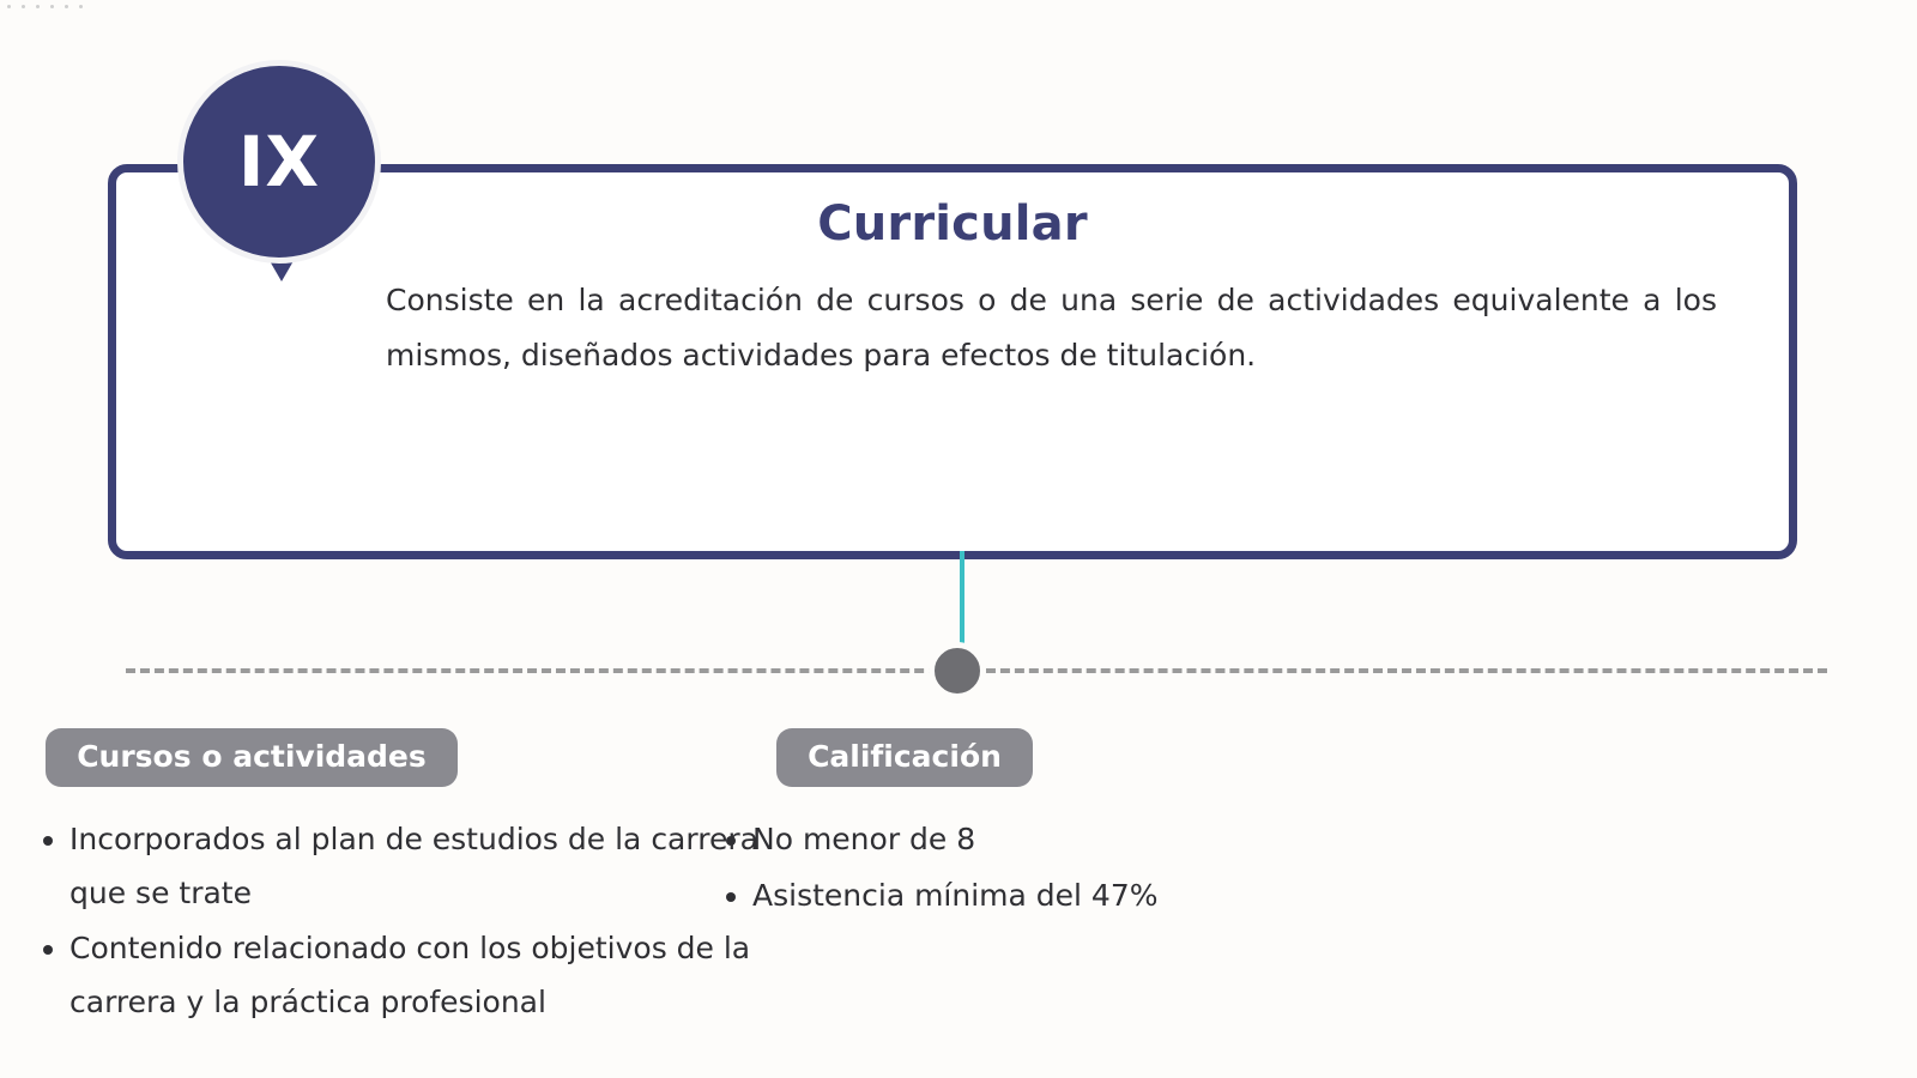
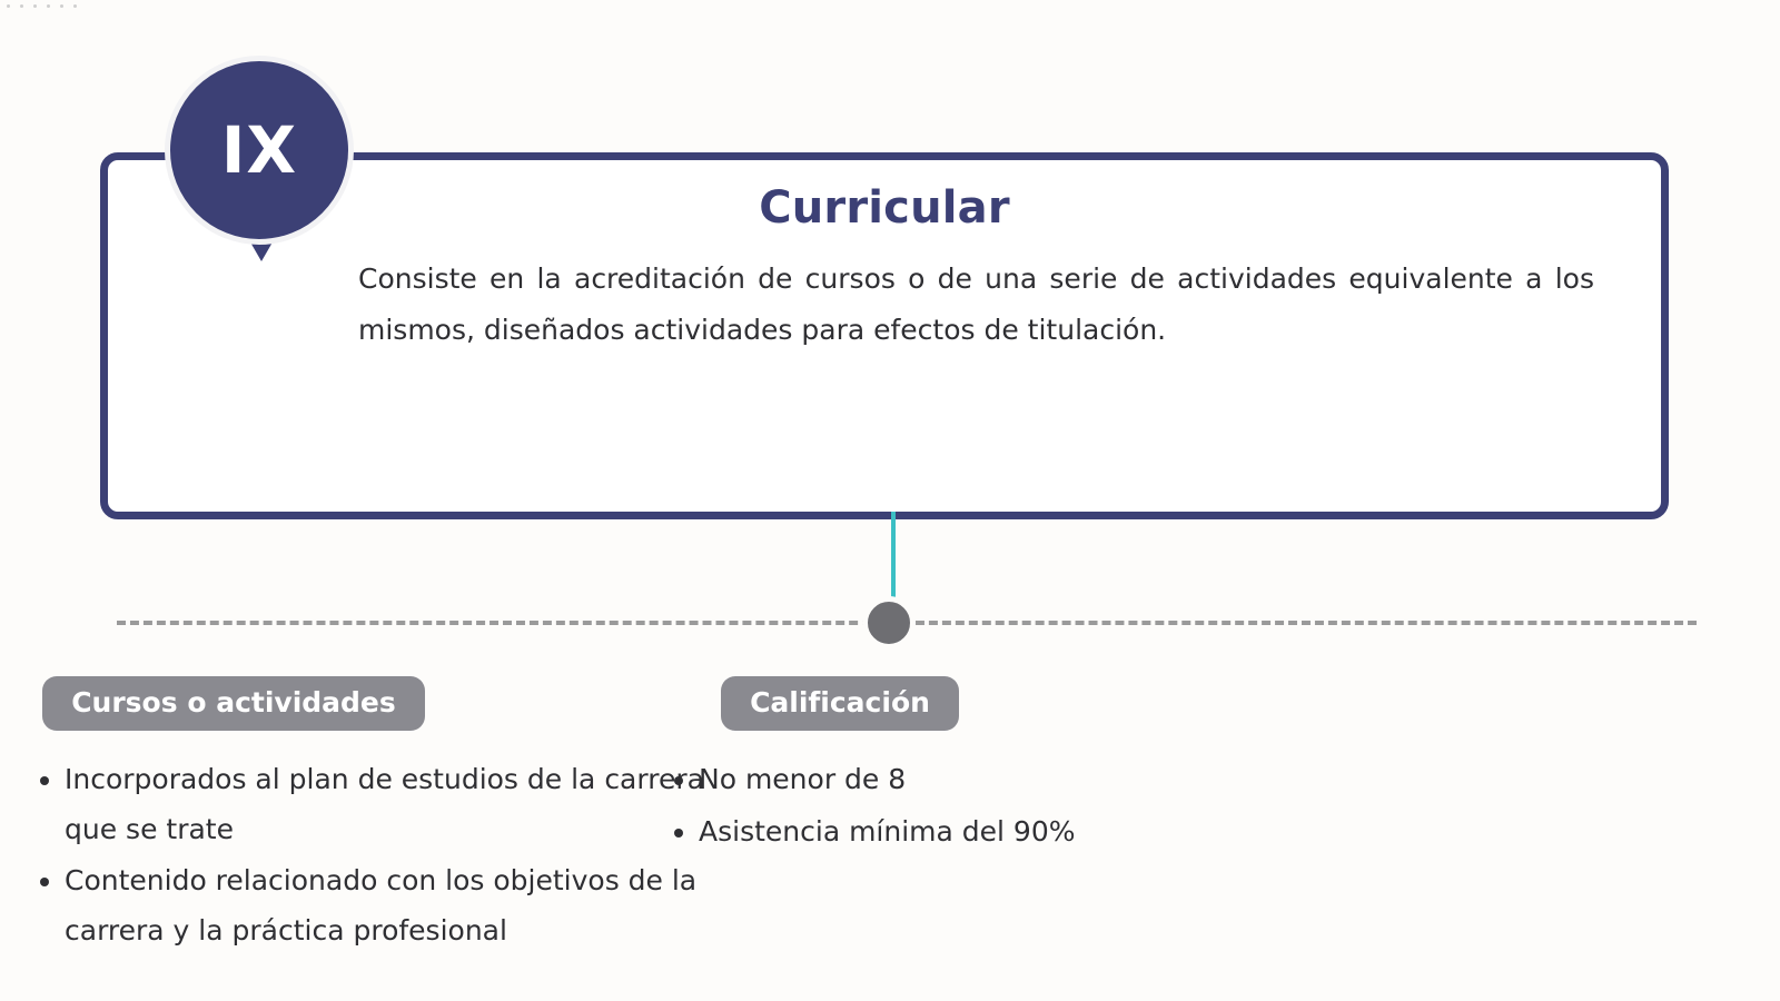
  Curricular
  Consiste en la acreditación de cursos o de una serie de actividades equivalente a los mismos, diseñados actividades para efectos de titulación.
  IX
  Cursos o actividades
  Incorporados al plan de estudios de la carrera que se trate
  Contenido relacionado con los objetivos de la carrera y la práctica profesional
  Calificación
  No menor de 8
- Asistencia mínima del 47%
+ Asistencia mínima del 90%
